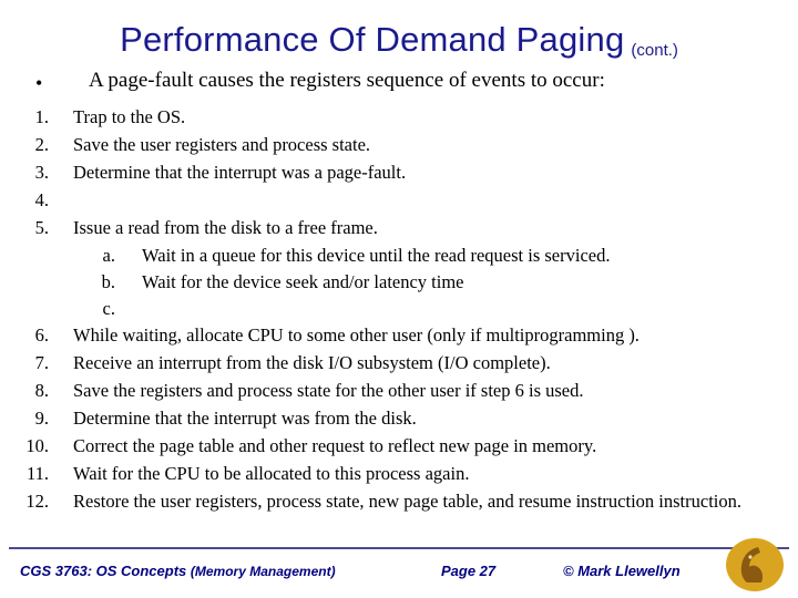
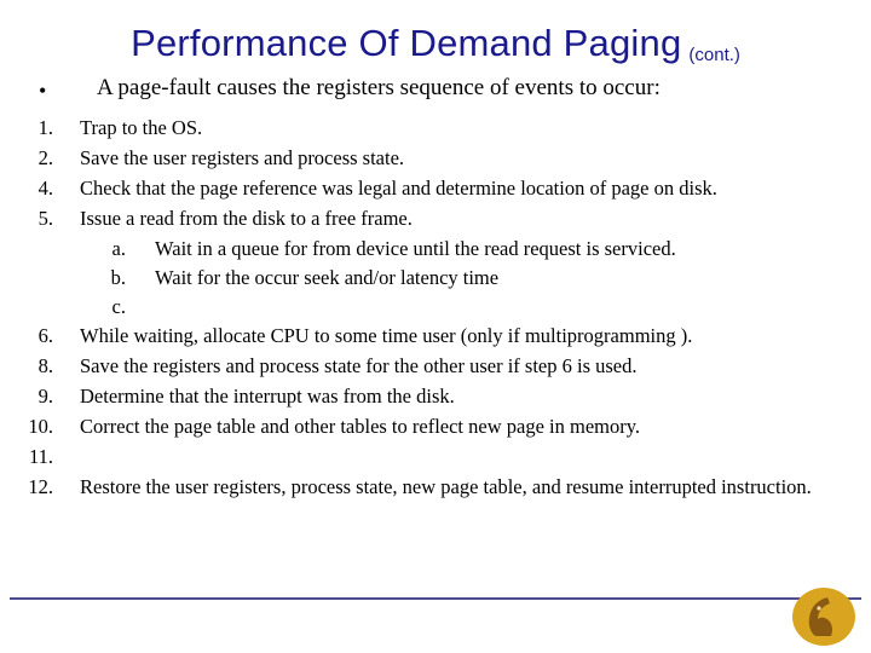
  Performance Of Demand Paging (cont.)
  •
  A page-fault causes the registers sequence of events to occur:
  1.
  Trap to the OS.
  2.
  Save the user registers and process state.
- 3.
- Determine that the interrupt was a page-fault.
  4.
+ Check that the page reference was legal and determine location of page on disk.
  5.
  Issue a read from the disk to a free frame.
  a.
- Wait in a queue for this device until the read request is serviced.
+ Wait in a queue for from device until the read request is serviced.
  b.
- Wait for the device seek and/or latency time
+ Wait for the occur seek and/or latency time
  c.
  6.
- While waiting, allocate CPU to some other user (only if multiprogramming ).
+ While waiting, allocate CPU to some time user (only if multiprogramming ).
- 7.
- Receive an interrupt from the disk I/O subsystem (I/O complete).
  8.
  Save the registers and process state for the other user if step 6 is used.
  9.
  Determine that the interrupt was from the disk.
  10.
- Correct the page table and other request to reflect new page in memory.
+ Correct the page table and other tables to reflect new page in memory.
  11.
- Wait for the CPU to be allocated to this process again.
  12.
- Restore the user registers, process state, new page table, and resume instruction instruction.
+ Restore the user registers, process state, new page table, and resume interrupted instruction.
- CGS 3763: OS Concepts (Memory Management)
- Page 27
- © Mark Llewellyn
